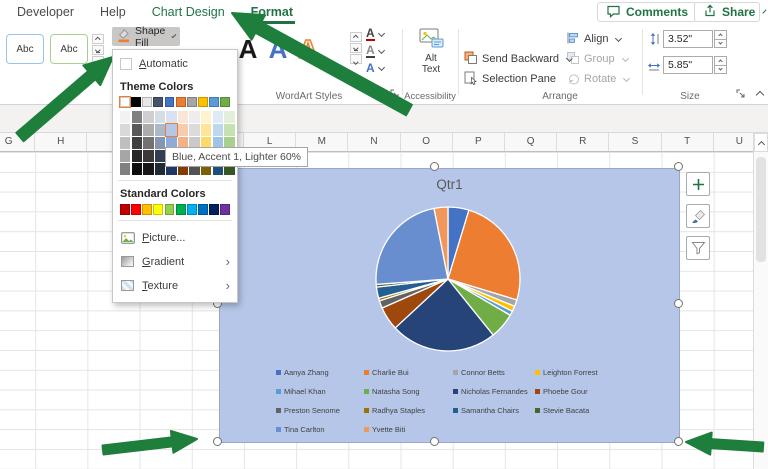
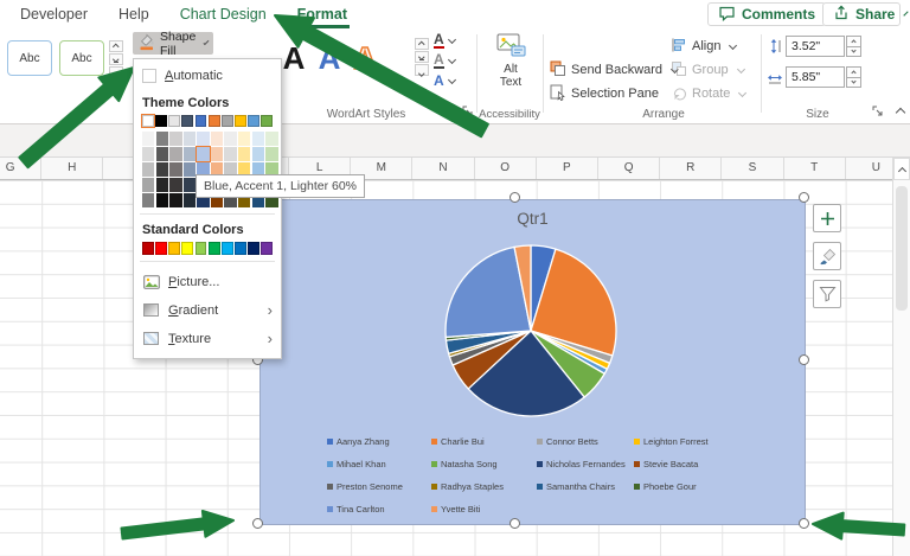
  Developer
  Help
  Chart Design
  Format
  Comments
  Share
  Abc
  Abc
  Shape Fill
  A
  A
  A
  A
  A
  WordArt Styles
  Alt
  Text
  Accessibility
  Send Backward
  Selection Pane
  Align
  Group
  Rotate
  Arrange
  3.52"
  5.85"
  Size
  G
  H
  L
  M
  N
  O
  P
  Q
  R
  S
  T
  U
  Qtr1
  Aanya Zhang
  Charlie Bui
  Connor Betts
  Leighton Forrest
  Mihael Khan
  Natasha Song
  Nicholas Fernandes
- Phoebe Gour
+ Stevie Bacata
  Preston Senome
  Radhya Staples
  Samantha Chairs
- Stevie Bacata
+ Phoebe Gour
  Tina Carlton
  Yvette Biti
  Automatic
  Theme Colors
  Standard Colors
  Picture...
  Gradient
  ›
  Texture
  ›
  Blue, Accent 1, Lighter 60%
